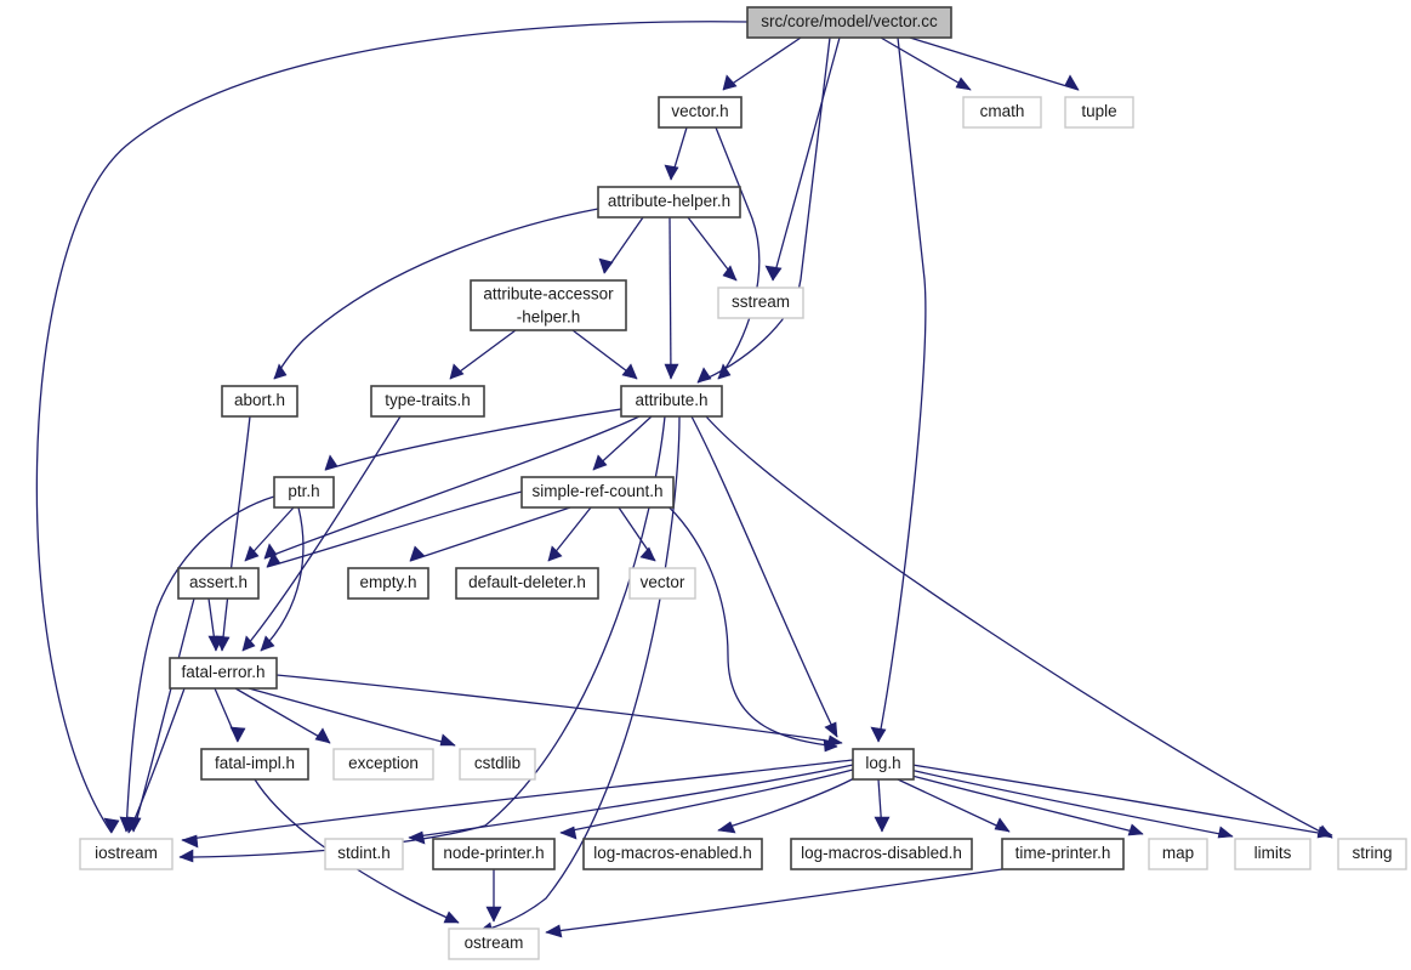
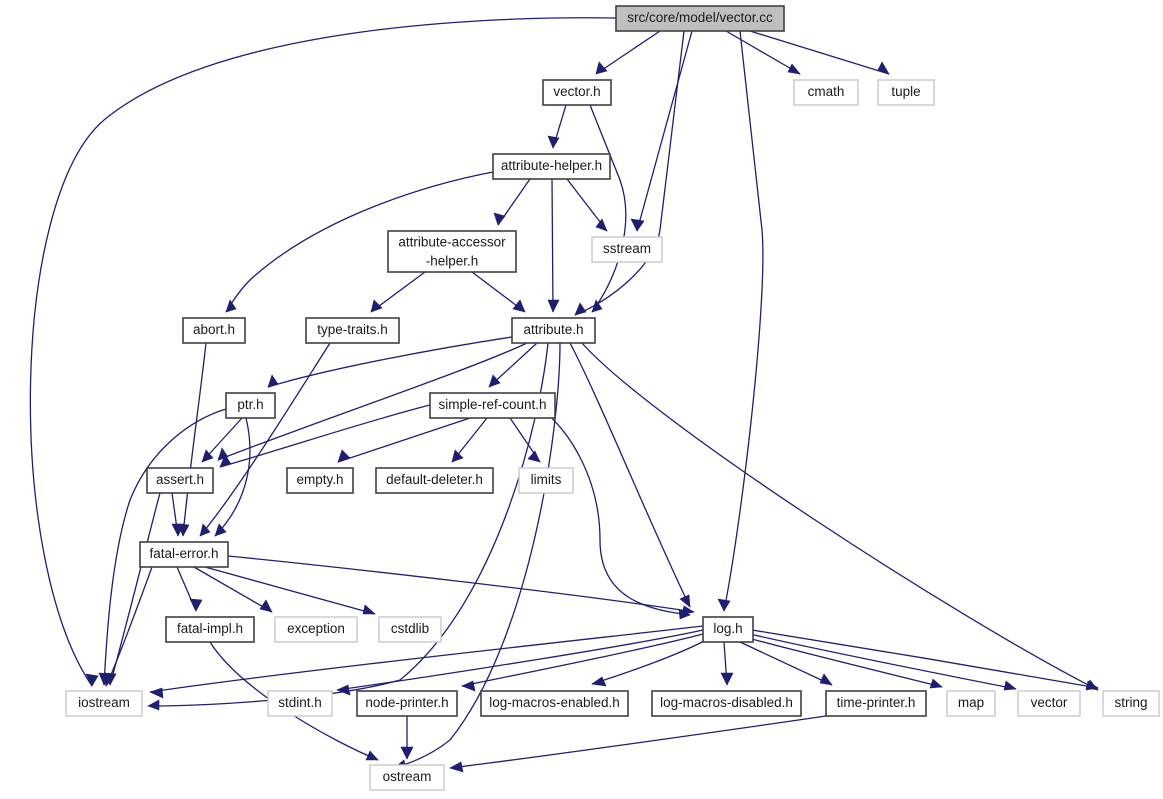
  src/core/model/vector.cc
  vector.h
  cmath
  tuple
  attribute-helper.h
  attribute-accessor -helper.h
  sstream
  abort.h
  type-traits.h
  attribute.h
  ptr.h
  simple-ref-count.h
  assert.h
  empty.h
  default-deleter.h
- vector
+ limits
  fatal-error.h
  fatal-impl.h
  exception
  cstdlib
  log.h
  iostream
  stdint.h
  node-printer.h
  log-macros-enabled.h
  log-macros-disabled.h
  time-printer.h
  map
- limits
+ vector
  string
  ostream
